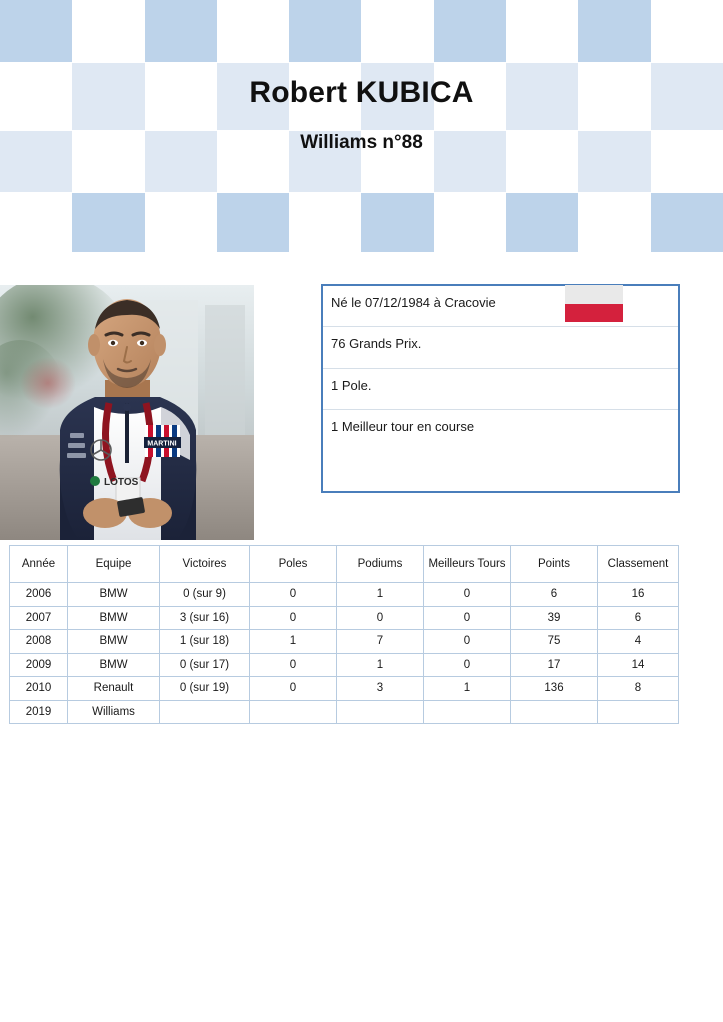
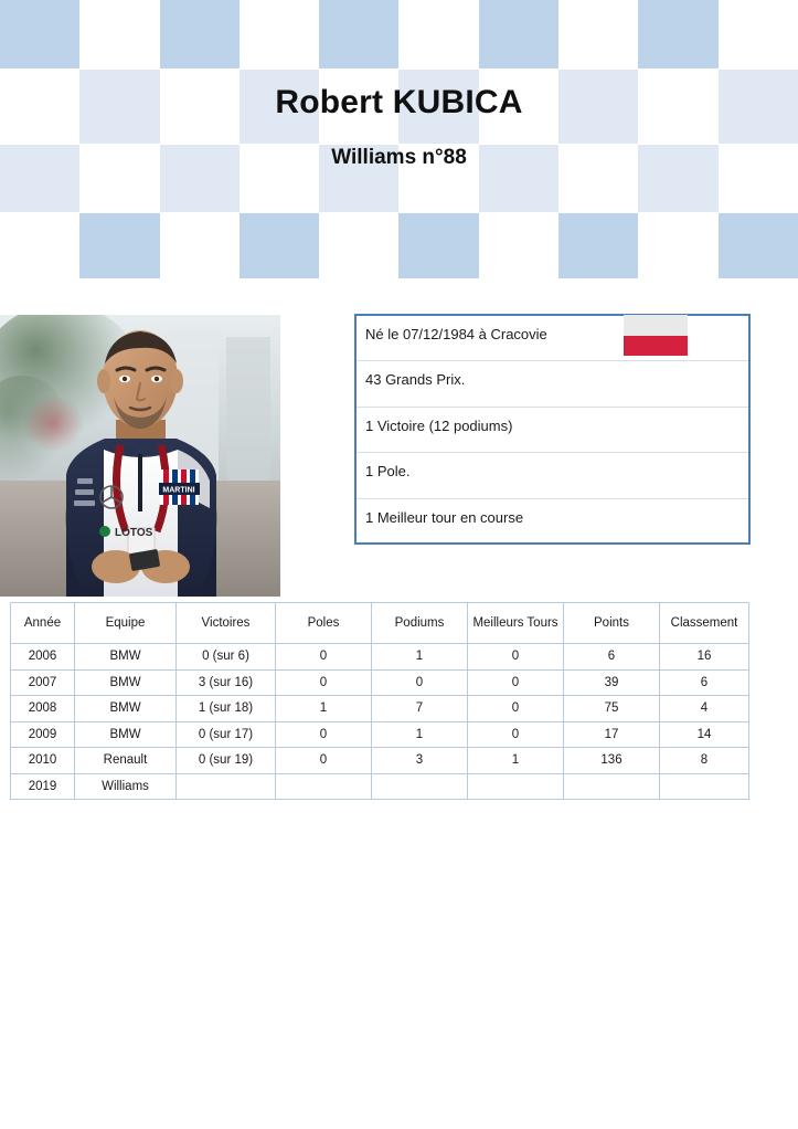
  Robert KUBICA
  Williams n°88
  LOTOS
  Né le 07/12/1984 à Cracovie
- 76 Grands Prix.
+ 43 Grands Prix.
+ 1 Victoire (12 podiums)
  1 Pole.
  1 Meilleur tour en course
  Année	Equipe	Victoires	Poles	Podiums	Meilleurs Tours	Points	Classement
- 2006	BMW	0 (sur 9)	0	1	0	6	16
+ 2006	BMW	0 (sur 6)	0	1	0	6	16
  2007	BMW	3 (sur 16)	0	0	0	39	6
  2008	BMW	1 (sur 18)	1	7	0	75	4
  2009	BMW	0 (sur 17)	0	1	0	17	14
  2010	Renault	0 (sur 19)	0	3	1	136	8
  2019	Williams
